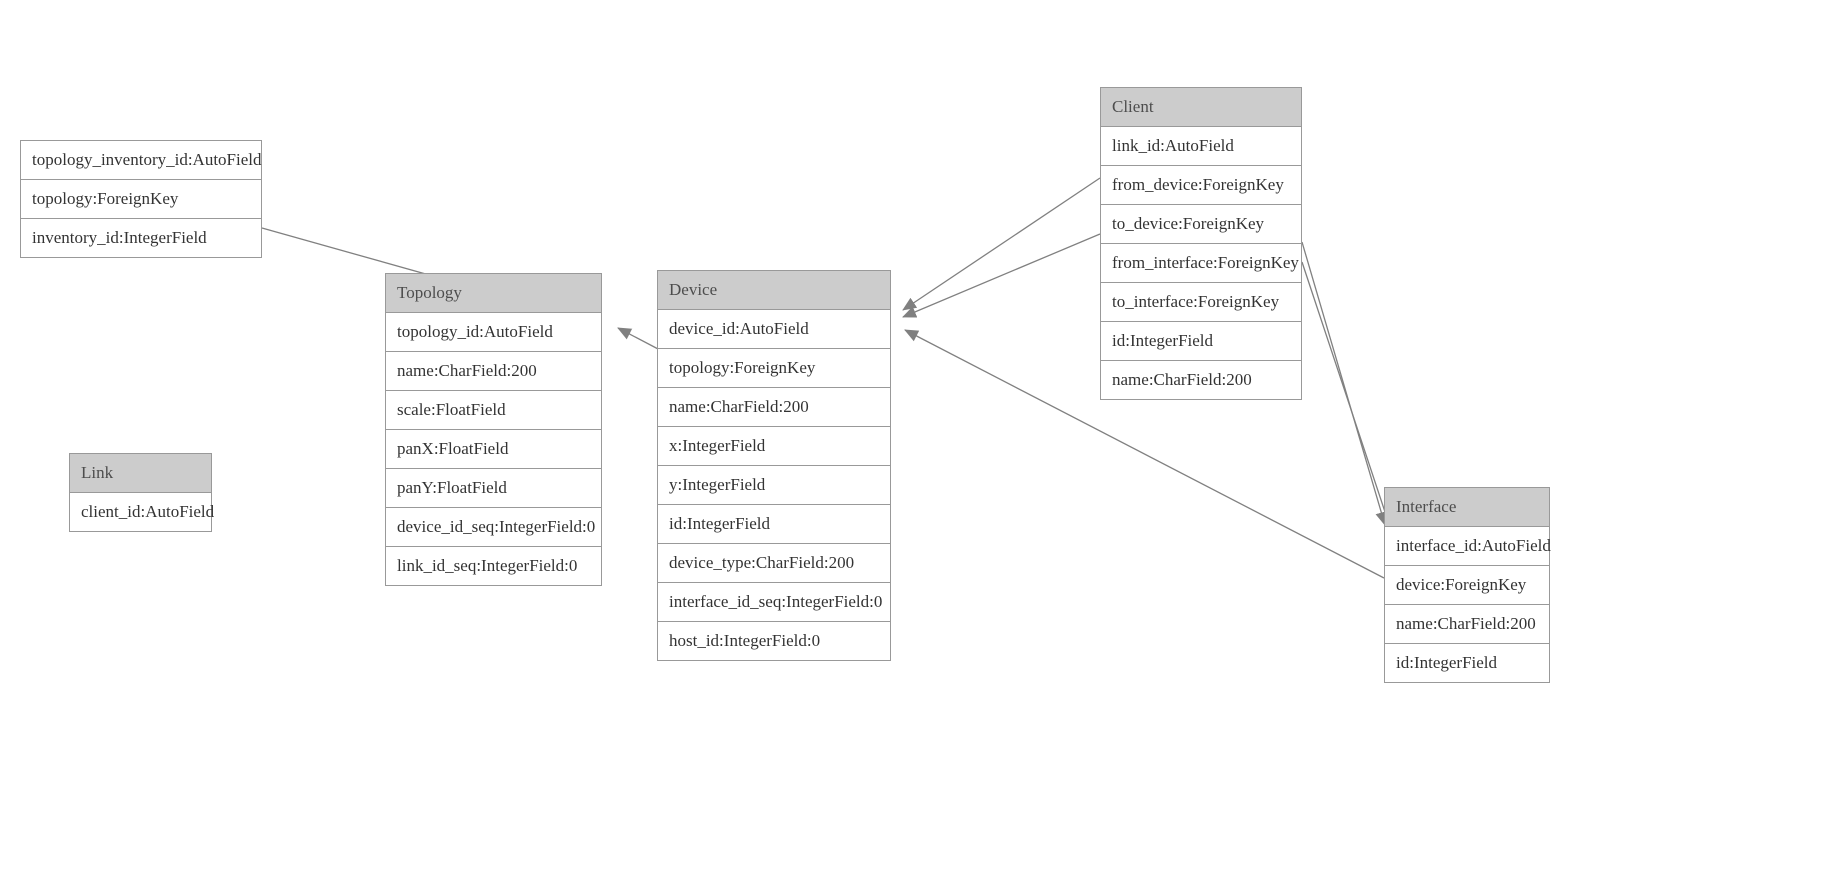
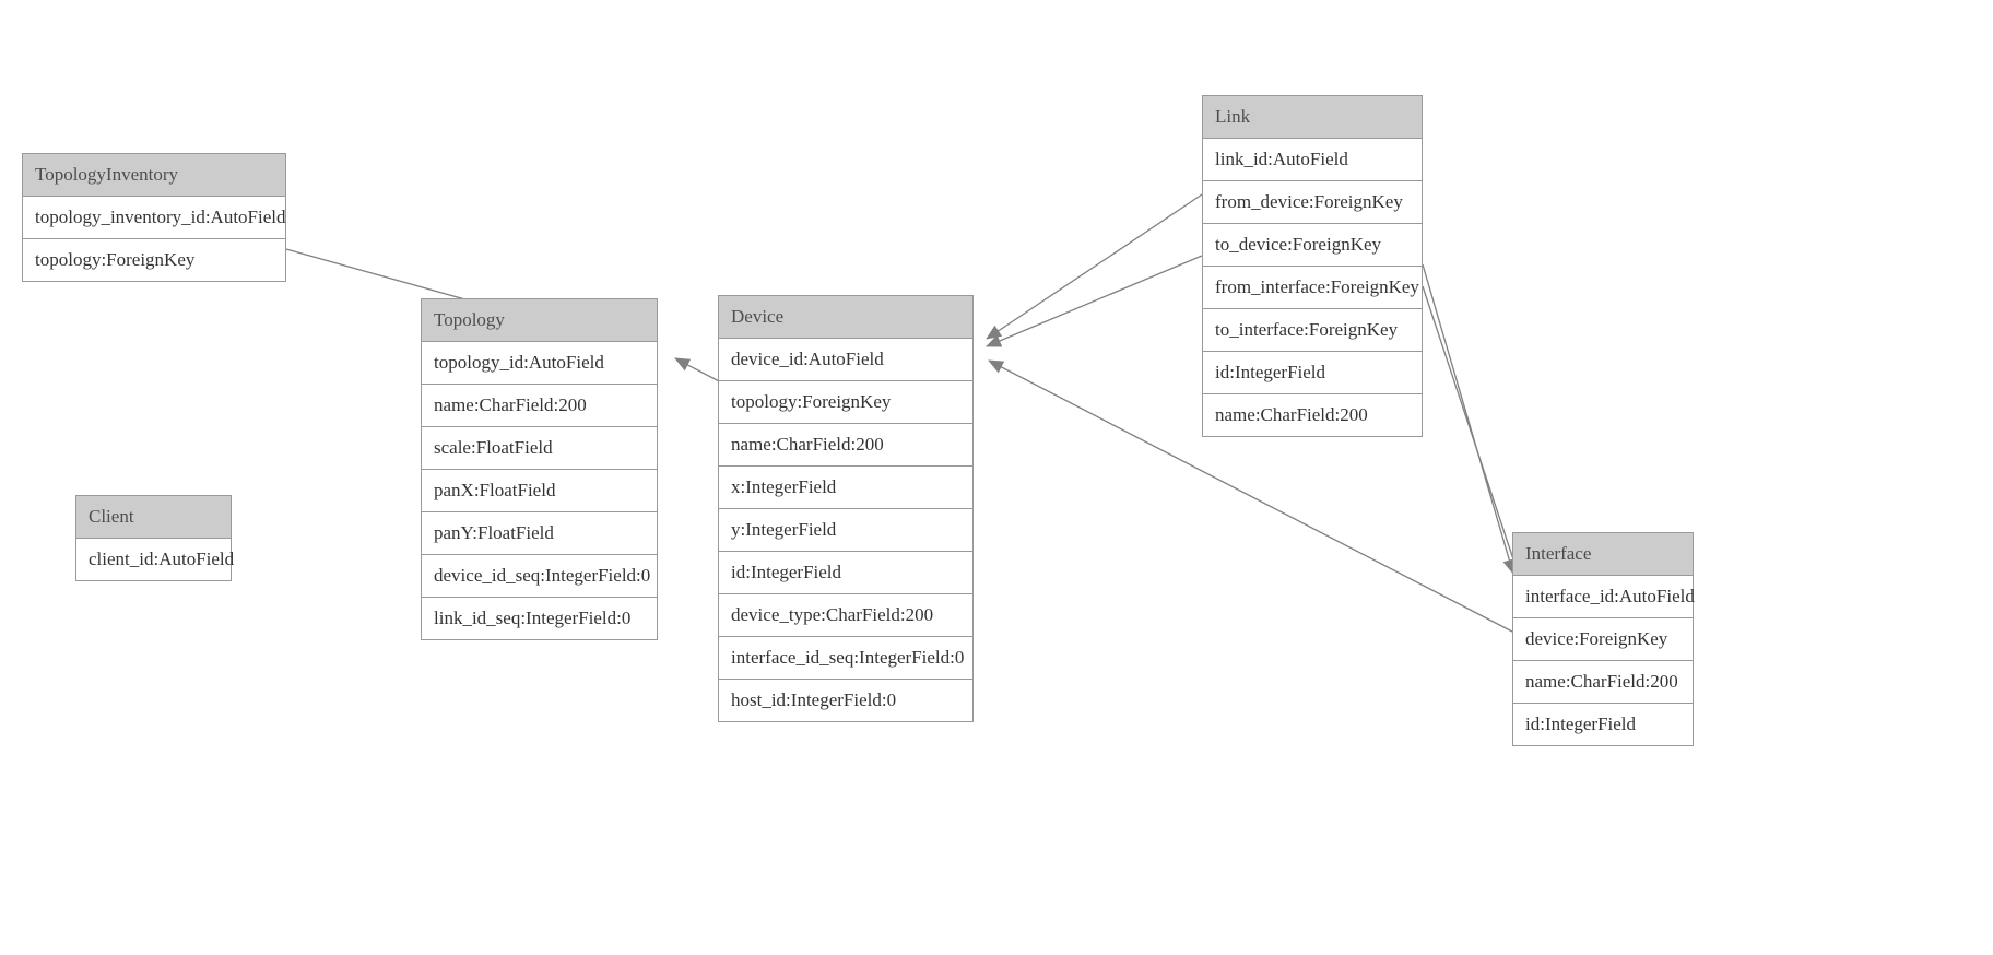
+ TopologyInventory
  topology_inventory_id:AutoField
  topology:ForeignKey
- inventory_id:IntegerField
- Link
+ Client
  client_id:AutoField
  Topology
  topology_id:AutoField
  name:CharField:200
  scale:FloatField
  panX:FloatField
  panY:FloatField
  device_id_seq:IntegerField:0
  link_id_seq:IntegerField:0
  Device
  device_id:AutoField
  topology:ForeignKey
  name:CharField:200
  x:IntegerField
  y:IntegerField
  id:IntegerField
  device_type:CharField:200
  interface_id_seq:IntegerField:0
  host_id:IntegerField:0
- Client
+ Link
  link_id:AutoField
  from_device:ForeignKey
  to_device:ForeignKey
  from_interface:ForeignKey
  to_interface:ForeignKey
  id:IntegerField
  name:CharField:200
  Interface
  interface_id:AutoField
  device:ForeignKey
  name:CharField:200
  id:IntegerField
